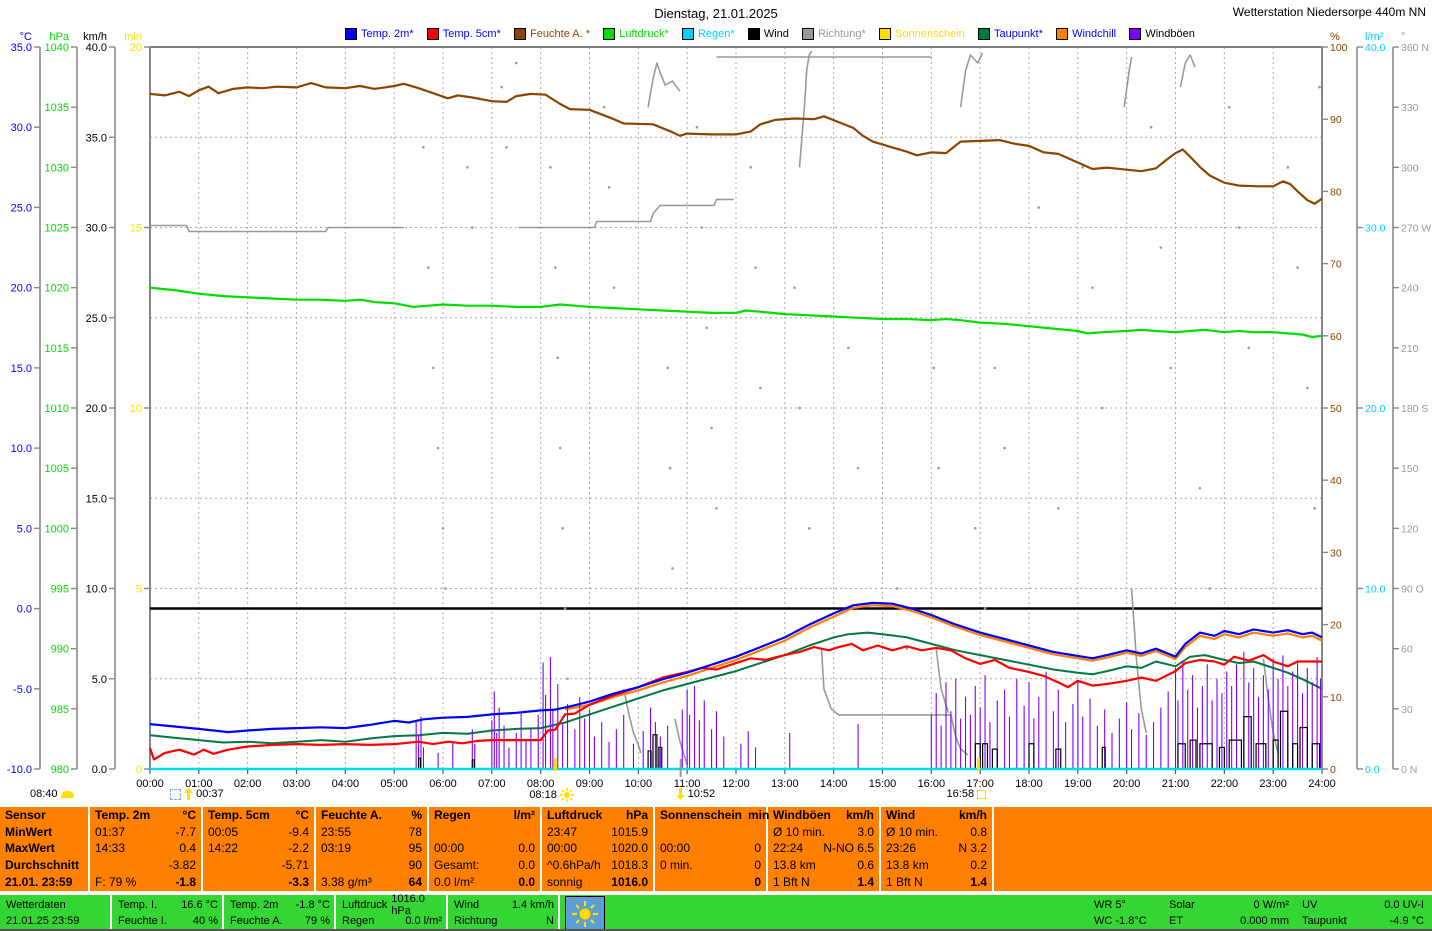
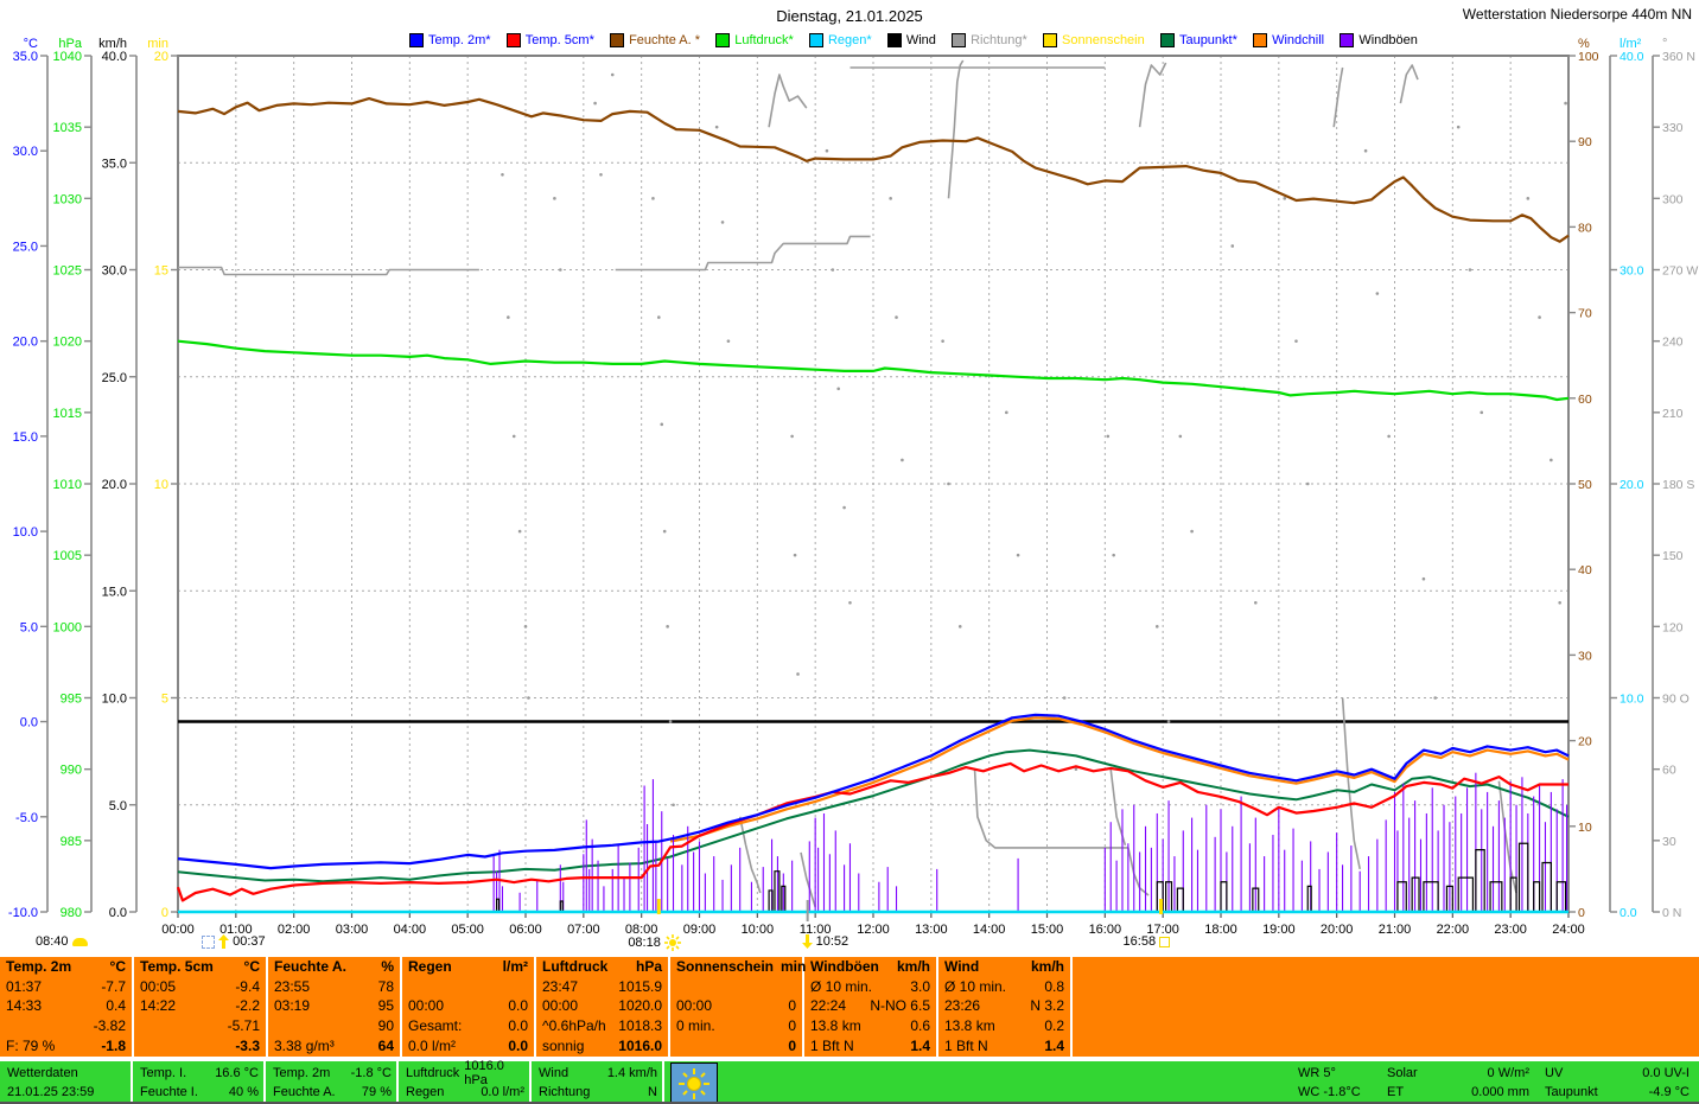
  Dienstag, 21.01.2025
  Wetterstation Niedersorpe 440m NN
  Temp. 2m*
  Temp. 5cm*
  Feuchte A. *
  Luftdruck*
  Regen*
  Wind
  Richtung*
  Sonnenschein
  Taupunkt*
  Windchill
  Windböen
  35.0
  30.0
  25.0
  20.0
  15.0
  10.0
  5.0
  0.0
  -5.0
  -10.0
  °C
  1040
  1035
  1030
  1025
  1020
  1015
  1010
  1005
  1000
  995
  990
  985
  980
  hPa
  40.0
  35.0
  30.0
  25.0
  20.0
  15.0
  10.0
  5.0
  0.0
  km/h
  20
  15
  10
  5
  0
  min
  100
  90
  80
  70
  60
  50
  40
  30
  20
  10
  0
  %
  40.0
  30.0
  20.0
  10.0
  0.0
  l/m²
  360 N
  330
  300
  270 W
  240
  210
  180 S
  150
  120
  90 O
  60
  30
  0 N
  °
  00:00
  01:00
  02:00
  03:00
  04:00
  05:00
  06:00
  07:00
  08:00
  09:00
  10:00
  11:00
  12:00
  13:00
  14:00
  15:00
  16:00
  17:00
  18:00
  19:00
  20:00
  21:00
  22:00
  23:00
  24:00
  08:40
  00:37
  08:18
  10:52
  16:58
- Sensor
- MinWert
- MaxWert
- Durchschnitt
- 21.01. 23:59
  Temp. 2m
  °C
  01:37
  -7.7
  14:33
  0.4
  -3.82
  F: 79 %
  -1.8
  Temp. 5cm
  °C
  00:05
  -9.4
  14:22
  -2.2
  -5.71
  -3.3
  Feuchte A.
  %
  23:55
  78
  03:19
  95
  90
  3.38 g/m³
  64
  Regen
  l/m²
  00:00
  0.0
  Gesamt:
  0.0
  0.0 l/m²
  0.0
  Luftdruck
  hPa
  23:47
  1015.9
  00:00
  1020.0
  ^0.6hPa/h
  1018.3
  sonnig
  1016.0
  Sonnenschein
  min
  00:00
  0
  0 min.
  0
  0
  Windböen
  km/h
  Ø 10 min.
  3.0
  22:24
  N-NO 6.5
  13.8 km
  0.6
  1 Bft N
  1.4
  Wind
  km/h
  Ø 10 min.
  0.8
  23:26
  N 3.2
  13.8 km
  0.2
  1 Bft N
  1.4
  Wetterdaten
  21.01.25 23:59
  Temp. I.
  16.6 °C
  Feuchte I.
  40 %
  Temp. 2m
  -1.8 °C
  Feuchte A.
  79 %
  Luftdruck
  1016.0 hPa
  Regen
  0.0 l/m²
  Wind
  1.4 km/h
  Richtung
  N
  WR 5°
  WC -1.8°C
  Solar
  0 W/m²
  ET
  0.000 mm
  UV
  0.0 UV-I
  Taupunkt
  -4.9 °C
